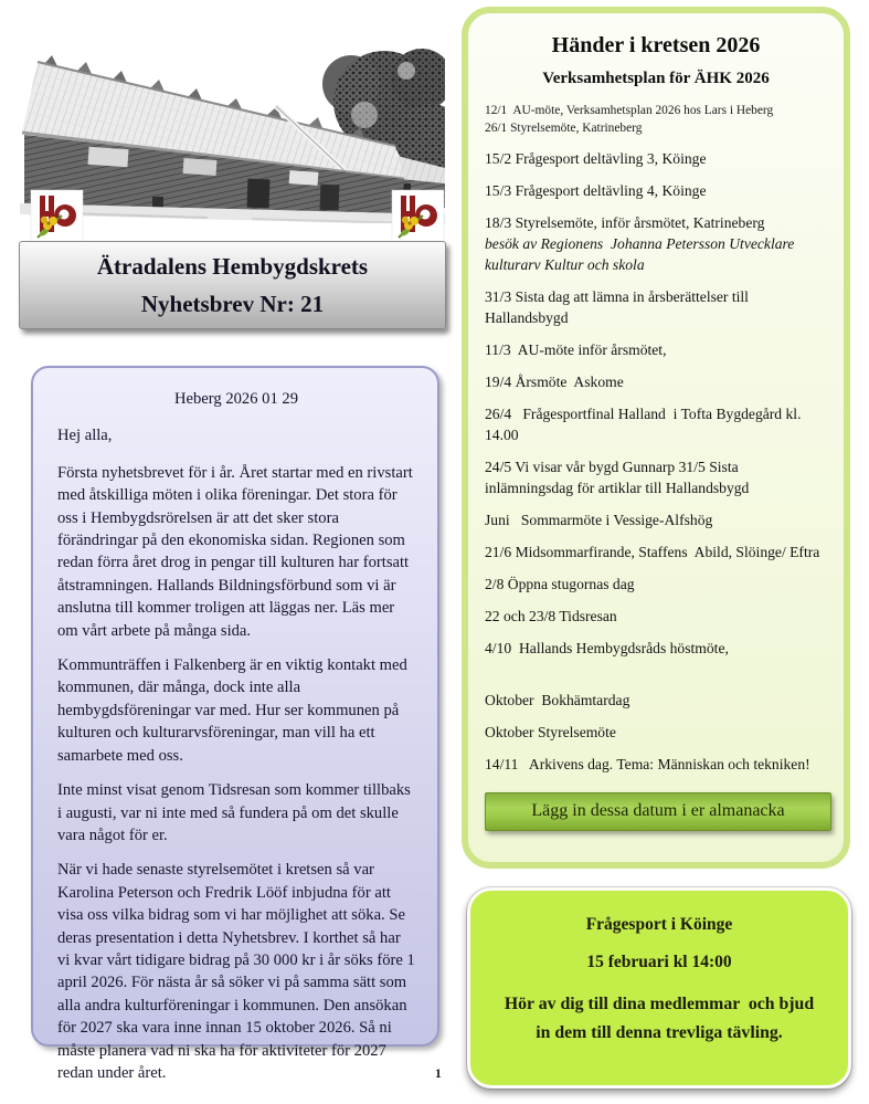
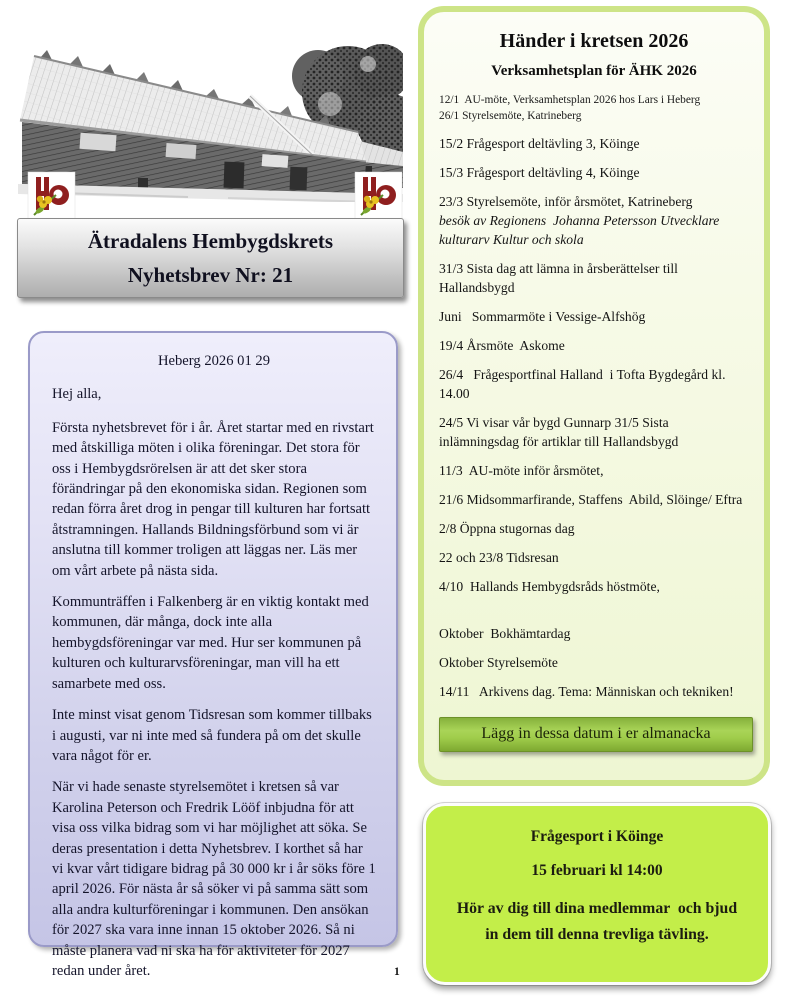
  Ätradalens Hembygdskrets
  Nyhetsbrev Nr: 21
  Heberg 2026 01 29
  Hej alla,
- Första nyhetsbrevet för i år. Året startar med en rivstart med åtskilliga möten i olika föreningar. Det stora för oss i Hembygdsrörelsen är att det sker stora förändringar på den ekonomiska sidan. Regionen som redan förra året drog in pengar till kulturen har fortsatt åtstramningen. Hallands Bildningsförbund som vi är anslutna till kommer troligen att läggas ner. Läs mer om vårt arbete på många sida.
+ Första nyhetsbrevet för i år. Året startar med en rivstart med åtskilliga möten i olika föreningar. Det stora för oss i Hembygdsrörelsen är att det sker stora förändringar på den ekonomiska sidan. Regionen som redan förra året drog in pengar till kulturen har fortsatt åtstramningen. Hallands Bildningsförbund som vi är anslutna till kommer troligen att läggas ner. Läs mer om vårt arbete på nästa sida.
  Kommunträffen i Falkenberg är en viktig kontakt med kommunen, där många, dock inte alla hembygdsföreningar var med. Hur ser kommunen på kulturen och kulturarvsföreningar, man vill ha ett samarbete med oss.
  Inte minst visat genom Tidsresan som kommer tillbaks i augusti, var ni inte med så fundera på om det skulle vara något för er.
  När vi hade senaste styrelsemötet i kretsen så var Karolina Peterson och Fredrik Lööf inbjudna för att visa oss vilka bidrag som vi har möjlighet att söka. Se deras presentation i detta Nyhetsbrev. I korthet så har vi kvar vårt tidigare bidrag på 30 000 kr i år söks före 1 april 2026. För nästa år så söker vi på samma sätt som alla andra kulturföreningar i kommunen. Den ansökan för 2027 ska vara inne innan 15 oktober 2026. Så ni måste planera vad ni ska ha för aktiviteter för 2027 redan under året.
  Händer i kretsen 2026
  Verksamhetsplan för ÄHK 2026
  12/1 AU-möte, Verksamhetsplan 2026 hos Lars i Heberg
  26/1 Styrelsemöte, Katrineberg
  15/2 Frågesport deltävling 3, Köinge
  15/3 Frågesport deltävling 4, Köinge
- 18/3 Styrelsemöte, inför årsmötet, Katrineberg
+ 23/3 Styrelsemöte, inför årsmötet, Katrineberg
  besök av Regionens Johanna Petersson Utvecklare kulturarv Kultur och skola
  31/3 Sista dag att lämna in årsberättelser till Hallandsbygd
- 11/3 AU-möte inför årsmötet,
+ Juni Sommarmöte i Vessige-Alfshög
  19/4 Årsmöte Askome
  26/4 Frågesportfinal Halland i Tofta Bygdegård kl. 14.00
  24/5 Vi visar vår bygd Gunnarp 31/5 Sista inlämningsdag för artiklar till Hallandsbygd
- Juni Sommarmöte i Vessige-Alfshög
+ 11/3 AU-möte inför årsmötet,
  21/6 Midsommarfirande, Staffens Abild, Slöinge/ Eftra
  2/8 Öppna stugornas dag
  22 och 23/8 Tidsresan
  4/10 Hallands Hembygdsråds höstmöte,
  Oktober Bokhämtardag
  Oktober Styrelsemöte
  14/11 Arkivens dag. Tema: Människan och tekniken!
  Lägg in dessa datum i er almanacka
  Frågesport i Köinge
  15 februari kl 14:00
  Hör av dig till dina medlemmar och bjud in dem till denna trevliga tävling.
  1
